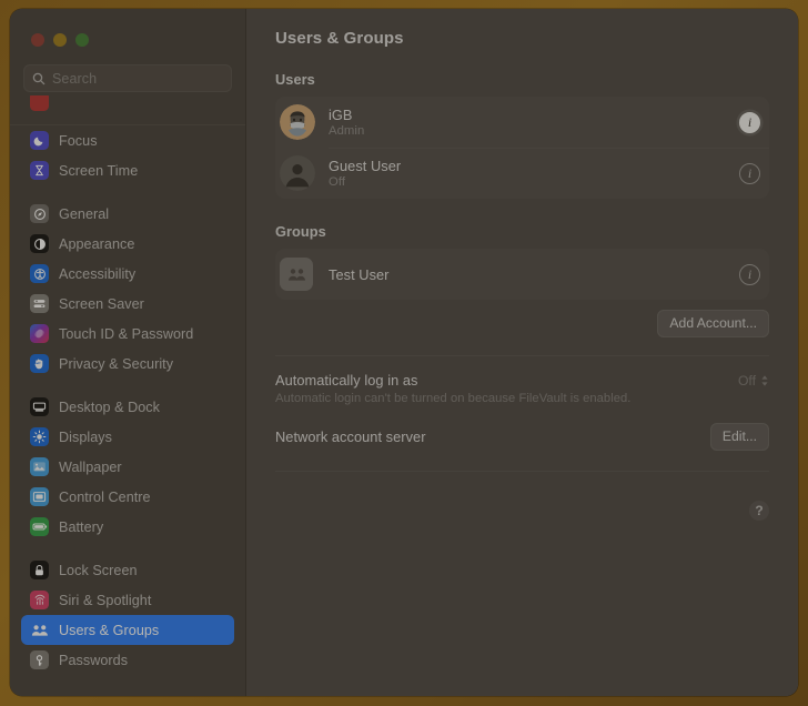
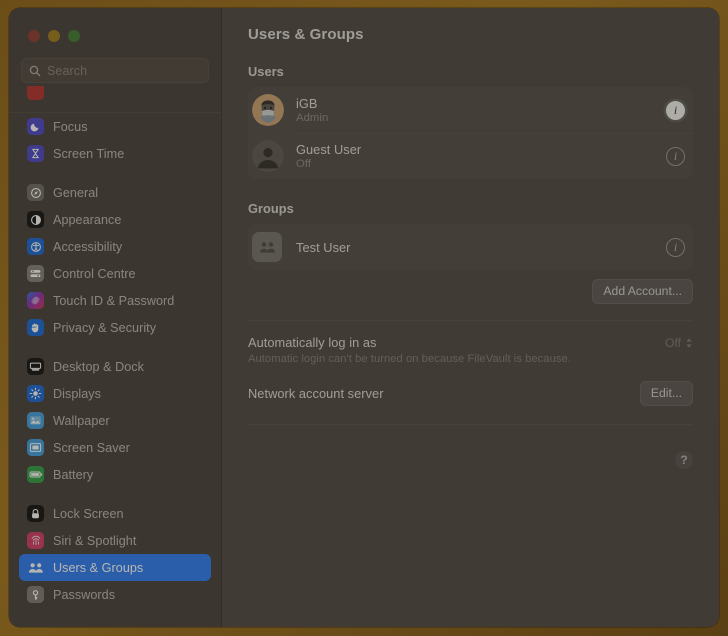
  Search
  Focus
  Screen Time
  General
  Appearance
  Accessibility
- Screen Saver
+ Control Centre
  Touch ID & Password
  Privacy & Security
  Desktop & Dock
  Displays
  Wallpaper
- Control Centre
+ Screen Saver
  Battery
  Lock Screen
  Siri & Spotlight
  Users & Groups
  Passwords
  Users & Groups
  Users
  iGB
  Admin
  i
  Guest User
  Off
  i
  Groups
  Test User
  i
  Add Account...
  Automatically log in as
- Automatic login can't be turned on because FileVault is enabled.
+ Automatic login can't be turned on because FileVault is because.
  Off
  Network account server
  Edit...
  ?
